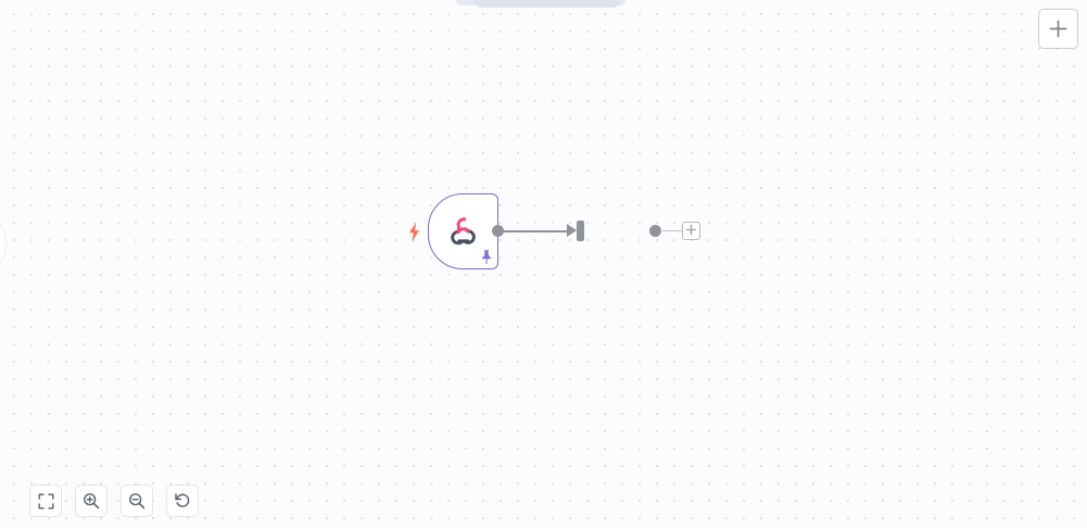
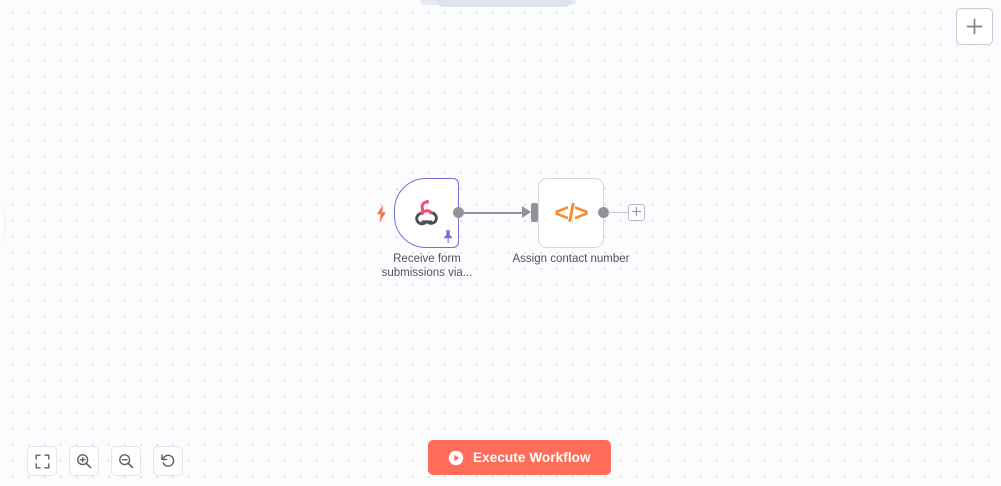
+ Receive form
+ submissions via...
+ </>
+ Assign contact number
+ Execute Workflow
